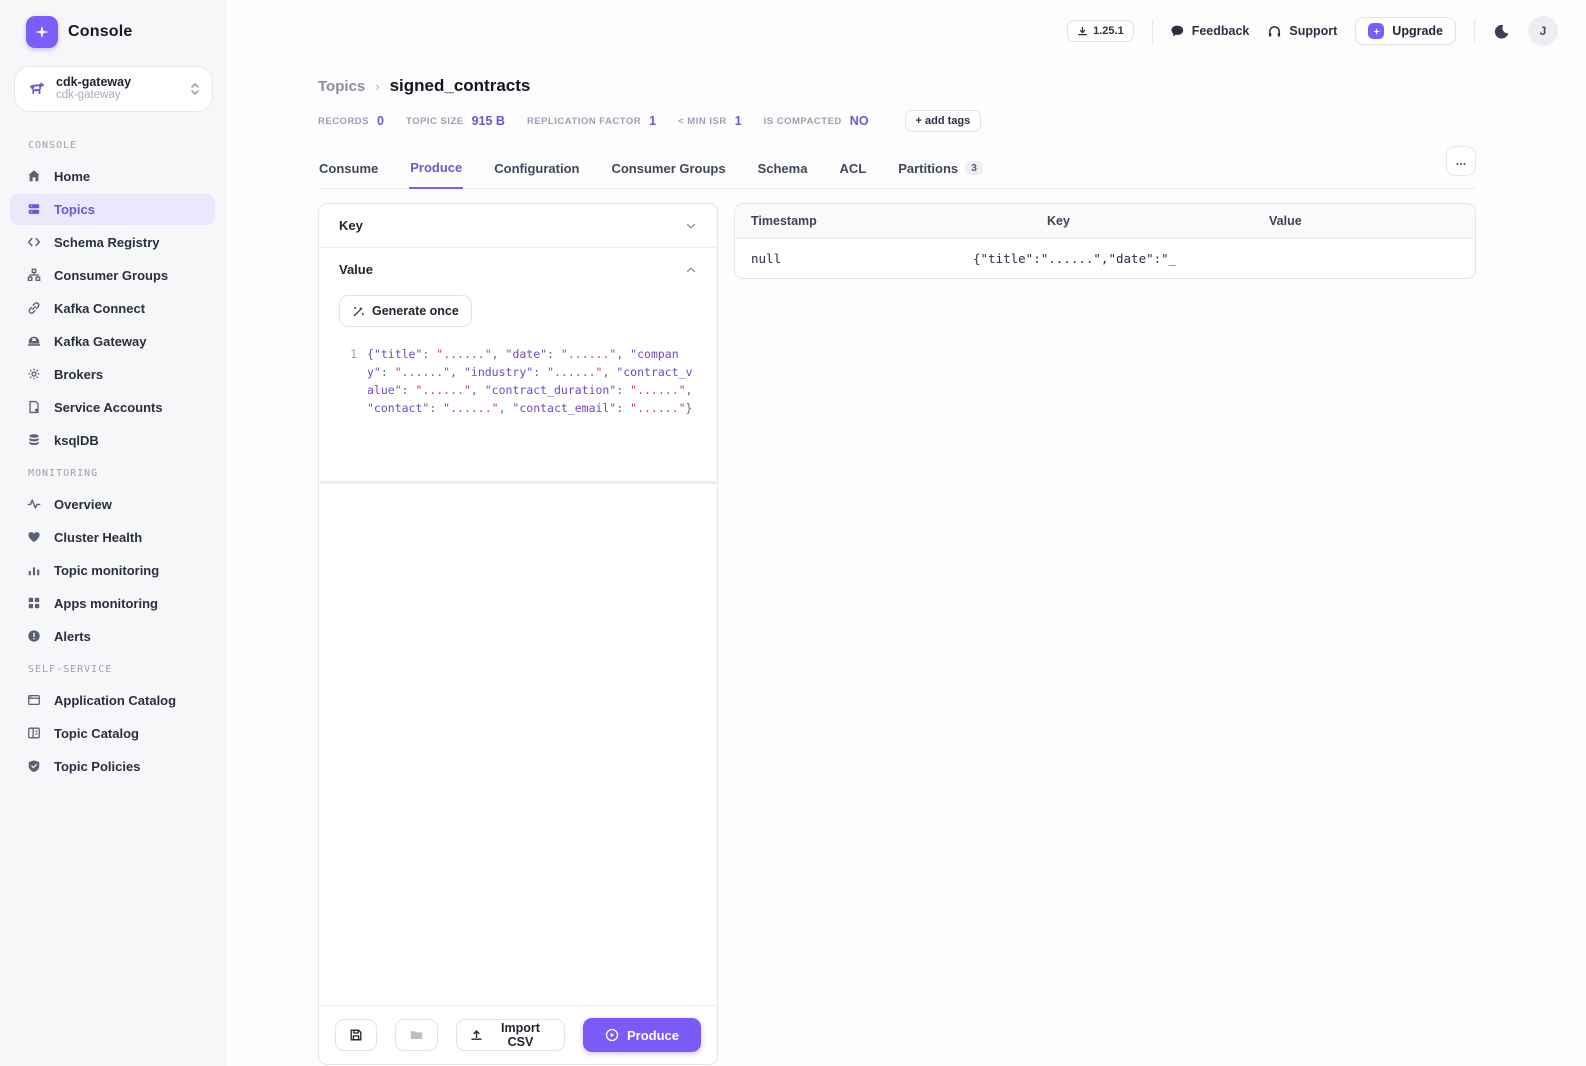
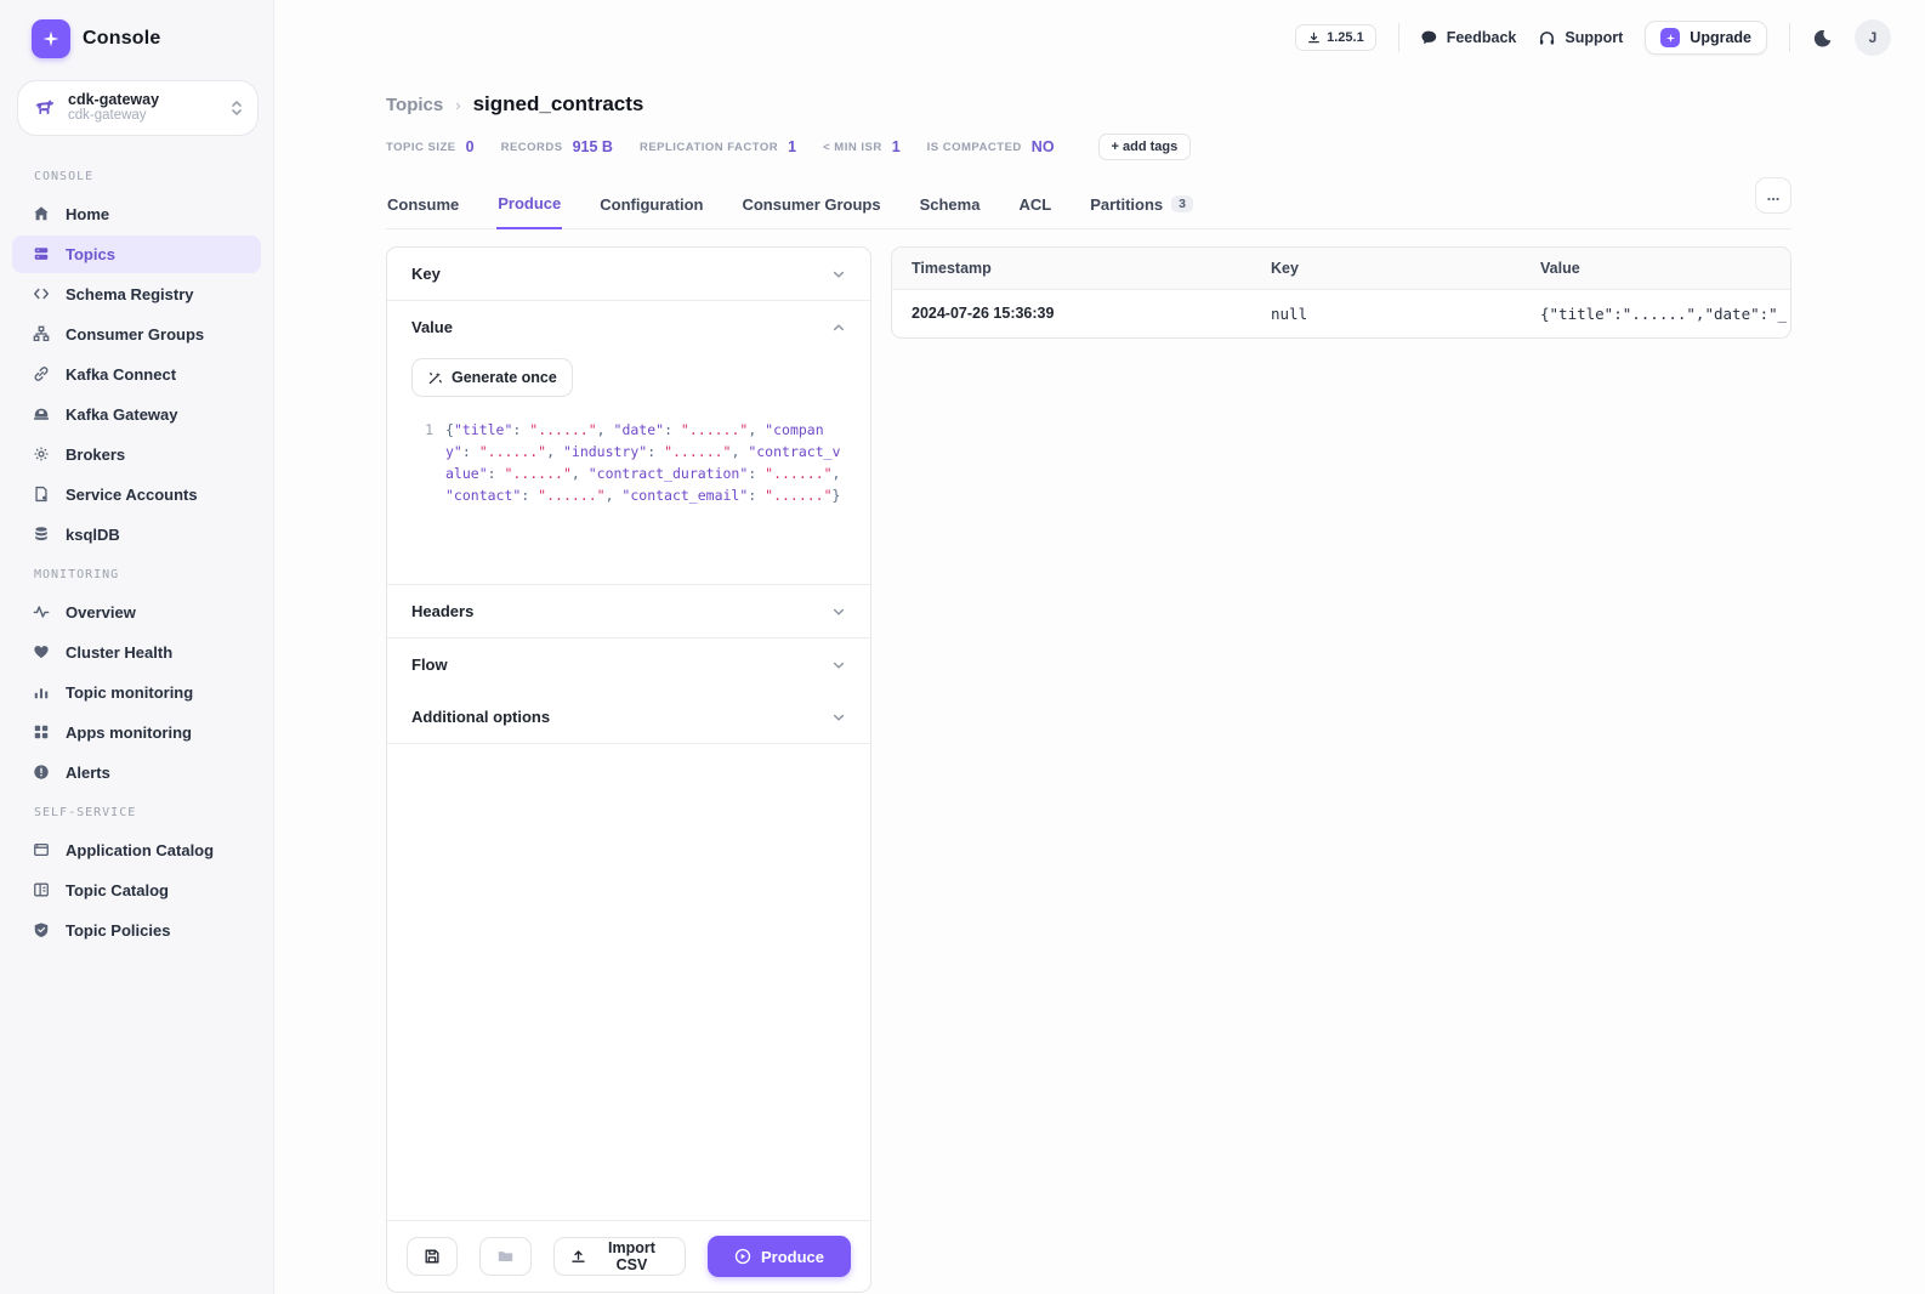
  Console
  cdk-gateway
  cdk-gateway
  CONSOLE
  Home
  Topics
  Schema Registry
  Consumer Groups
  Kafka Connect
  Kafka Gateway
  Brokers
  Service Accounts
  ksqlDB
  MONITORING
  Overview
  Cluster Health
  Topic monitoring
  Apps monitoring
  Alerts
  SELF-SERVICE
  Application Catalog
  Topic Catalog
  Topic Policies
  1.25.1
  Feedback
  Support
  Upgrade
  J
  Topics
  ›
  signed_contracts
- RECORDS
+ TOPIC SIZE
  0
- TOPIC SIZE
+ RECORDS
  915 B
  REPLICATION FACTOR
  1
  < MIN ISR
  1
  IS COMPACTED
  NO
  + add tags
  Consume
  Produce
  Configuration
  Consumer Groups
  Schema
  ACL
  Partitions
  3
  ...
  Key
  Value
  Generate once
  1
  {"title": "......", "date": "......", "company": "......", "industry": "......", "contract_value": "......", "contract_duration": "......", "contact": "......", "contact_email": "......"}
+ Headers
+ Flow
+ Additional options
  Import CSV
  Produce
  Timestamp
  Key
  Value
+ 2024-07-26 15:36:39
  null
  {"title":"......","date":"_
